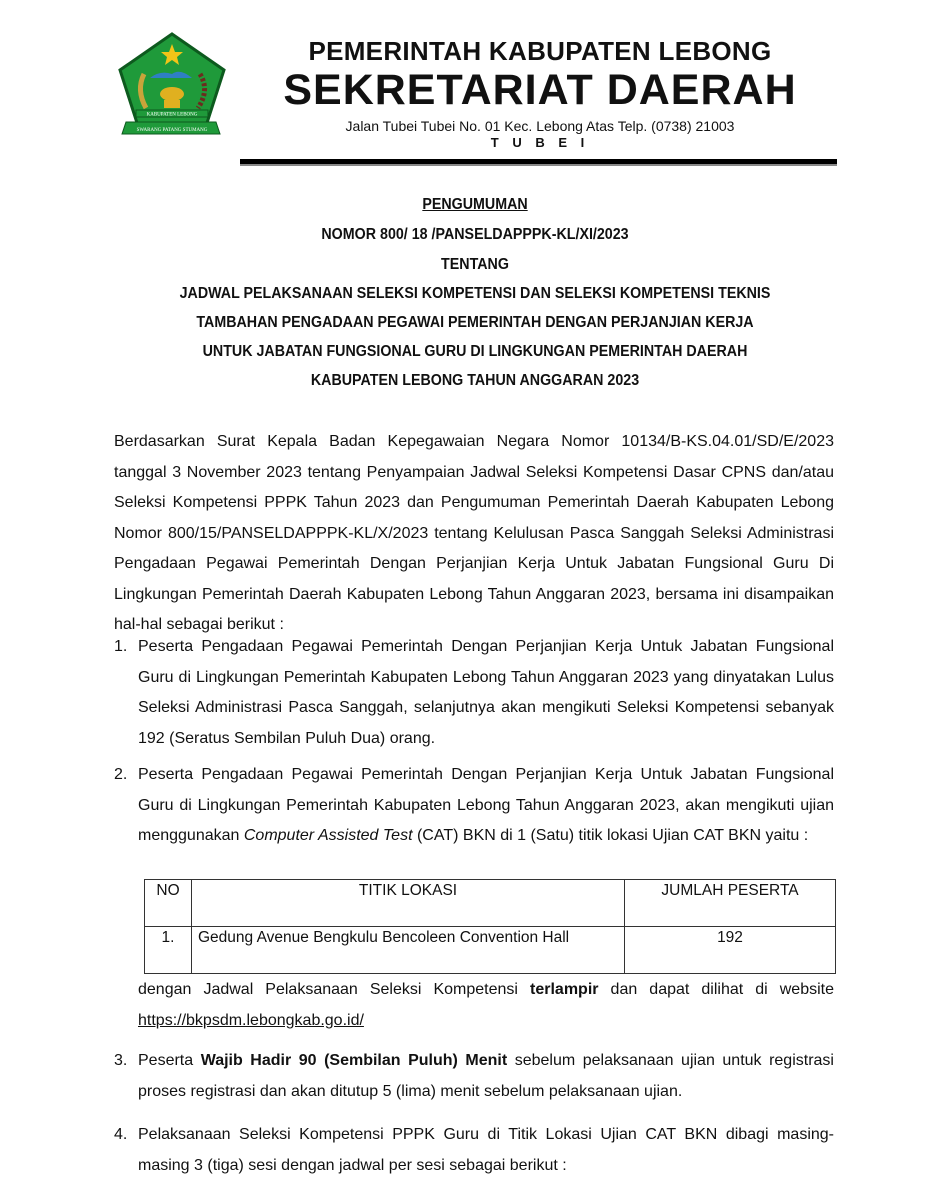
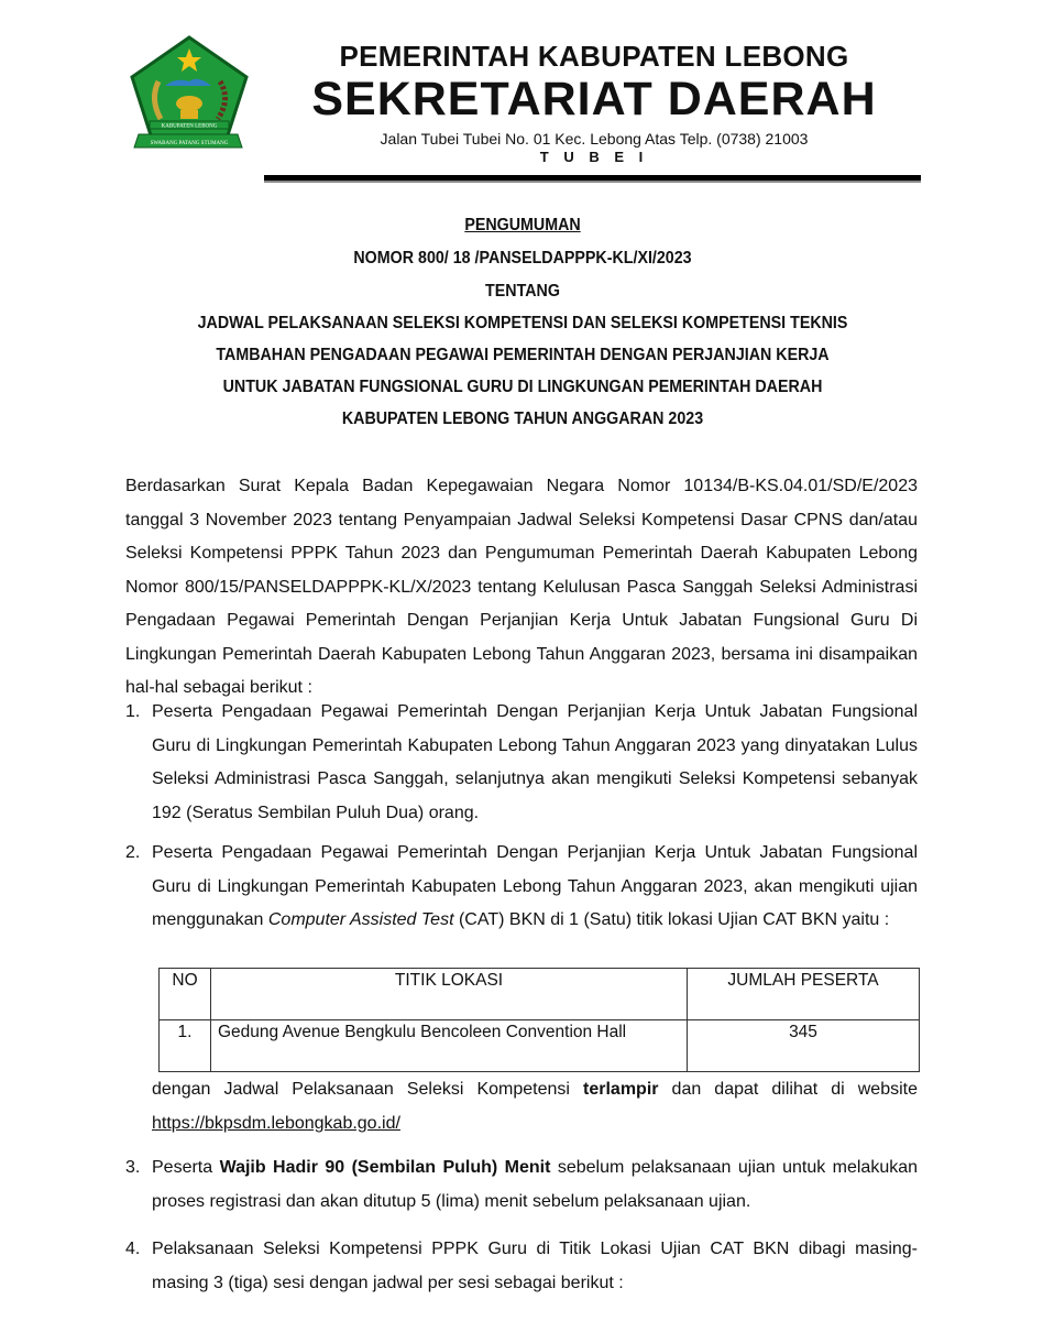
  PEMERINTAH KABUPATEN LEBONG
  SEKRETARIAT DAERAH
  Jalan Tubei Tubei No. 01 Kec. Lebong Atas Telp. (0738) 21003
  T U B E I
  PENGUMUMAN
  NOMOR 800/ 18 /PANSELDAPPPK-KL/XI/2023
  TENTANG
  JADWAL PELAKSANAAN SELEKSI KOMPETENSI DAN SELEKSI KOMPETENSI TEKNIS
  TAMBAHAN PENGADAAN PEGAWAI PEMERINTAH DENGAN PERJANJIAN KERJA
  UNTUK JABATAN FUNGSIONAL GURU DI LINGKUNGAN PEMERINTAH DAERAH
  KABUPATEN LEBONG TAHUN ANGGARAN 2023
  Berdasarkan Surat Kepala Badan Kepegawaian Negara Nomor 10134/B-KS.04.01/SD/E/2023 tanggal 3 November 2023 tentang Penyampaian Jadwal Seleksi Kompetensi Dasar CPNS dan/atau Seleksi Kompetensi PPPK Tahun 2023 dan Pengumuman Pemerintah Daerah Kabupaten Lebong Nomor 800/15/PANSELDAPPPK-KL/X/2023 tentang Kelulusan Pasca Sanggah Seleksi Administrasi Pengadaan Pegawai Pemerintah Dengan Perjanjian Kerja Untuk Jabatan Fungsional Guru Di Lingkungan Pemerintah Daerah Kabupaten Lebong Tahun Anggaran 2023, bersama ini disampaikan hal-hal sebagai berikut :
  1.
  Peserta Pengadaan Pegawai Pemerintah Dengan Perjanjian Kerja Untuk Jabatan Fungsional Guru di Lingkungan Pemerintah Kabupaten Lebong Tahun Anggaran 2023 yang dinyatakan Lulus Seleksi Administrasi Pasca Sanggah, selanjutnya akan mengikuti Seleksi Kompetensi sebanyak 192 (Seratus Sembilan Puluh Dua) orang.
  2.
  Peserta Pengadaan Pegawai Pemerintah Dengan Perjanjian Kerja Untuk Jabatan Fungsional Guru di Lingkungan Pemerintah Kabupaten Lebong Tahun Anggaran 2023, akan mengikuti ujian menggunakan Computer Assisted Test (CAT) BKN di 1 (Satu) titik lokasi Ujian CAT BKN yaitu :
  NO	TITIK LOKASI	JUMLAH PESERTA
- 1.	Gedung Avenue Bengkulu Bencoleen Convention Hall	192
+ 1.	Gedung Avenue Bengkulu Bencoleen Convention Hall	345
  dengan Jadwal Pelaksanaan Seleksi Kompetensi terlampir dan dapat dilihat di website
  https://bkpsdm.lebongkab.go.id/
  3.
- Peserta Wajib Hadir 90 (Sembilan Puluh) Menit sebelum pelaksanaan ujian untuk registrasi proses registrasi dan akan ditutup 5 (lima) menit sebelum pelaksanaan ujian.
+ Peserta Wajib Hadir 90 (Sembilan Puluh) Menit sebelum pelaksanaan ujian untuk melakukan proses registrasi dan akan ditutup 5 (lima) menit sebelum pelaksanaan ujian.
  4.
  Pelaksanaan Seleksi Kompetensi PPPK Guru di Titik Lokasi Ujian CAT BKN dibagi masing-masing 3 (tiga) sesi dengan jadwal per sesi sebagai berikut :
